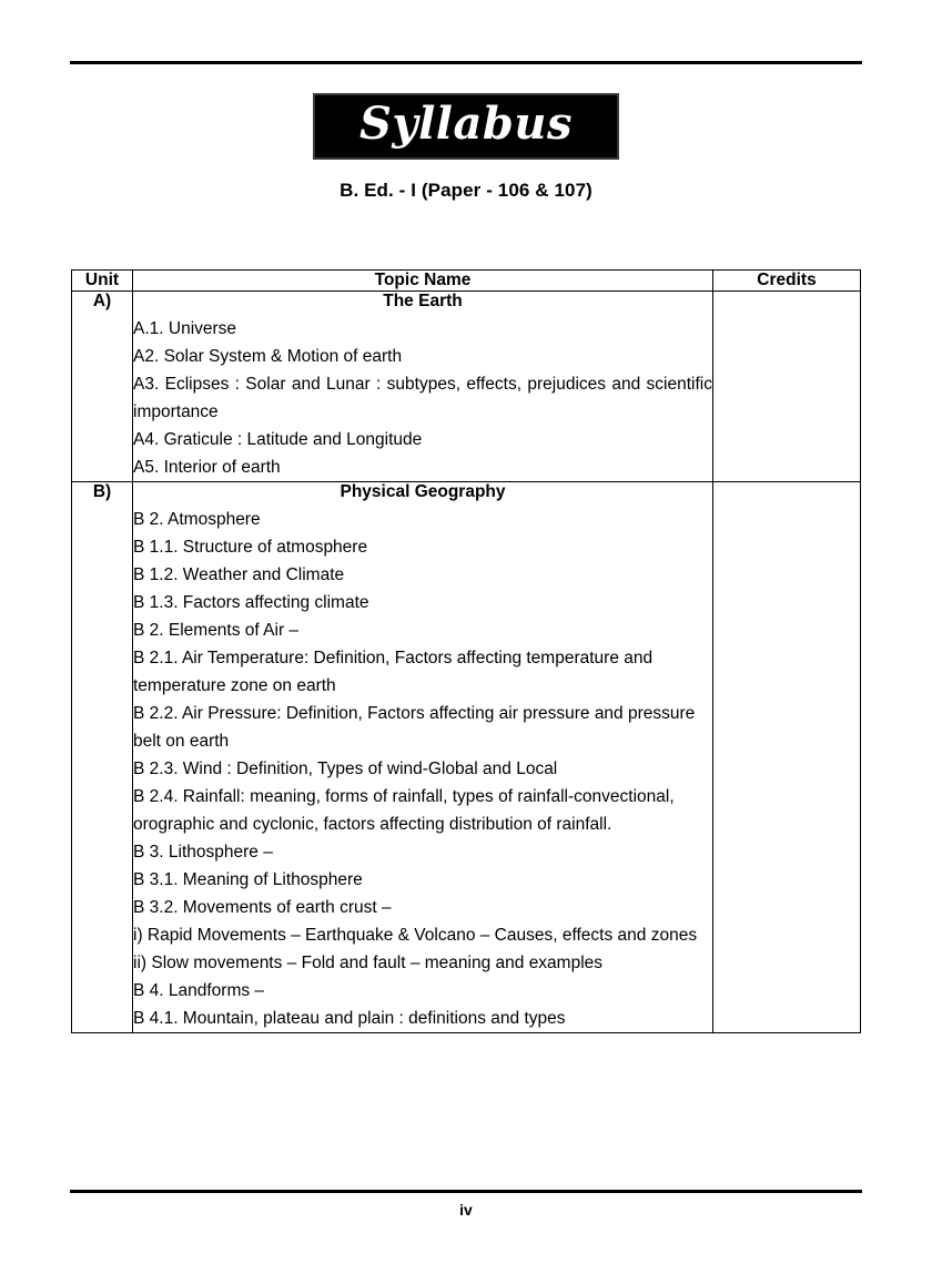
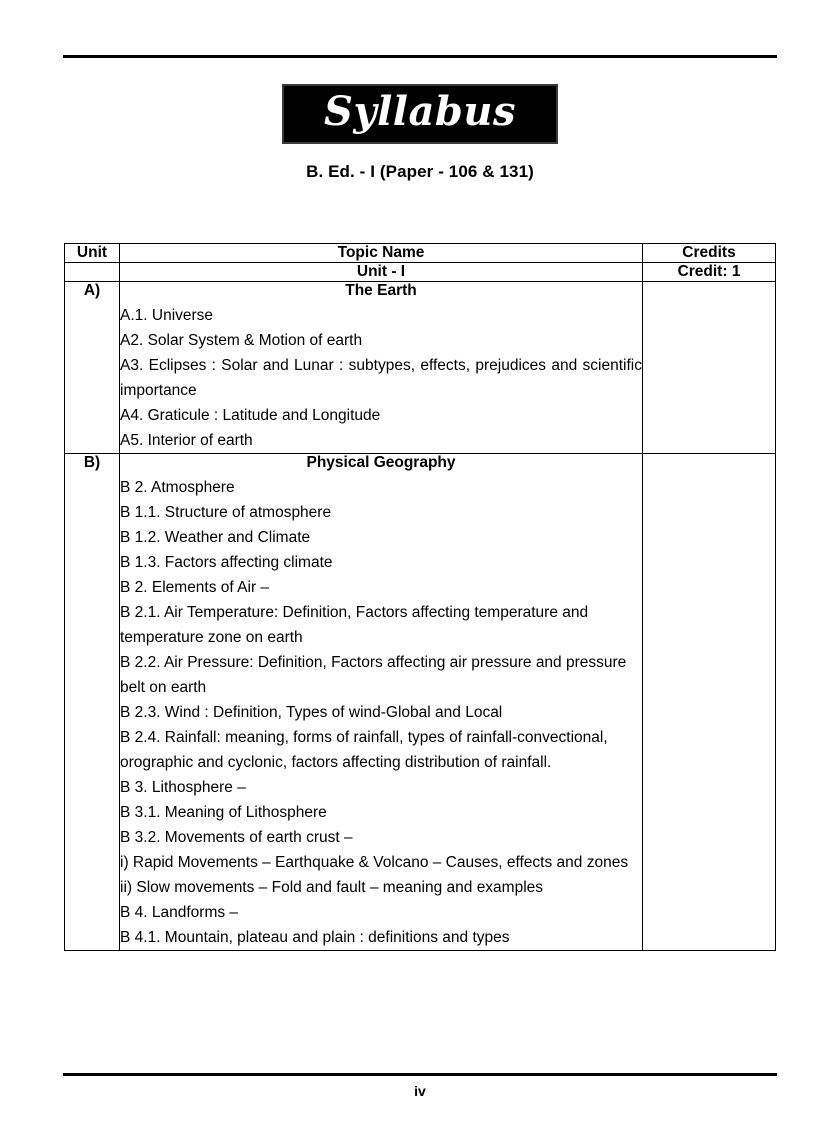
  Syllabus
- B. Ed. - I (Paper - 106 & 107)
+ B. Ed. - I (Paper - 106 & 131)
  Unit	Topic Name	Credits
+ 	Unit - I	Credit: 1
  A)	The Earth A.1. Universe A2. Solar System & Motion of earth A3. Eclipses : Solar and Lunar : subtypes, effects, prejudices and scientific importance A4. Graticule : Latitude and Longitude A5. Interior of earth
  B)	Physical Geography B 2. Atmosphere B 1.1. Structure of atmosphere B 1.2. Weather and Climate B 1.3. Factors affecting climate B 2. Elements of Air – B 2.1. Air Temperature: Definition, Factors affecting temperature and temperature zone on earth B 2.2. Air Pressure: Definition, Factors affecting air pressure and pressure belt on earth B 2.3. Wind : Definition, Types of wind-Global and Local B 2.4. Rainfall: meaning, forms of rainfall, types of rainfall-convectional, orographic and cyclonic, factors affecting distribution of rainfall. B 3. Lithosphere – B 3.1. Meaning of Lithosphere B 3.2. Movements of earth crust – i) Rapid Movements – Earthquake & Volcano – Causes, effects and zones ii) Slow movements – Fold and fault – meaning and examples B 4. Landforms – B 4.1. Mountain, plateau and plain : definitions and types
  iv
